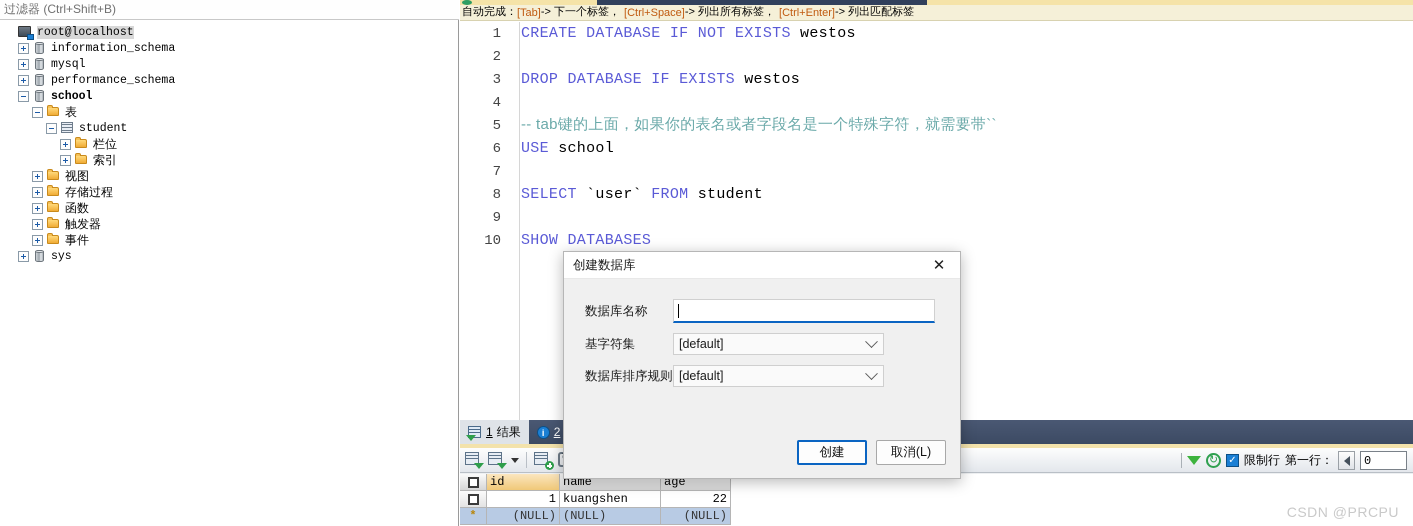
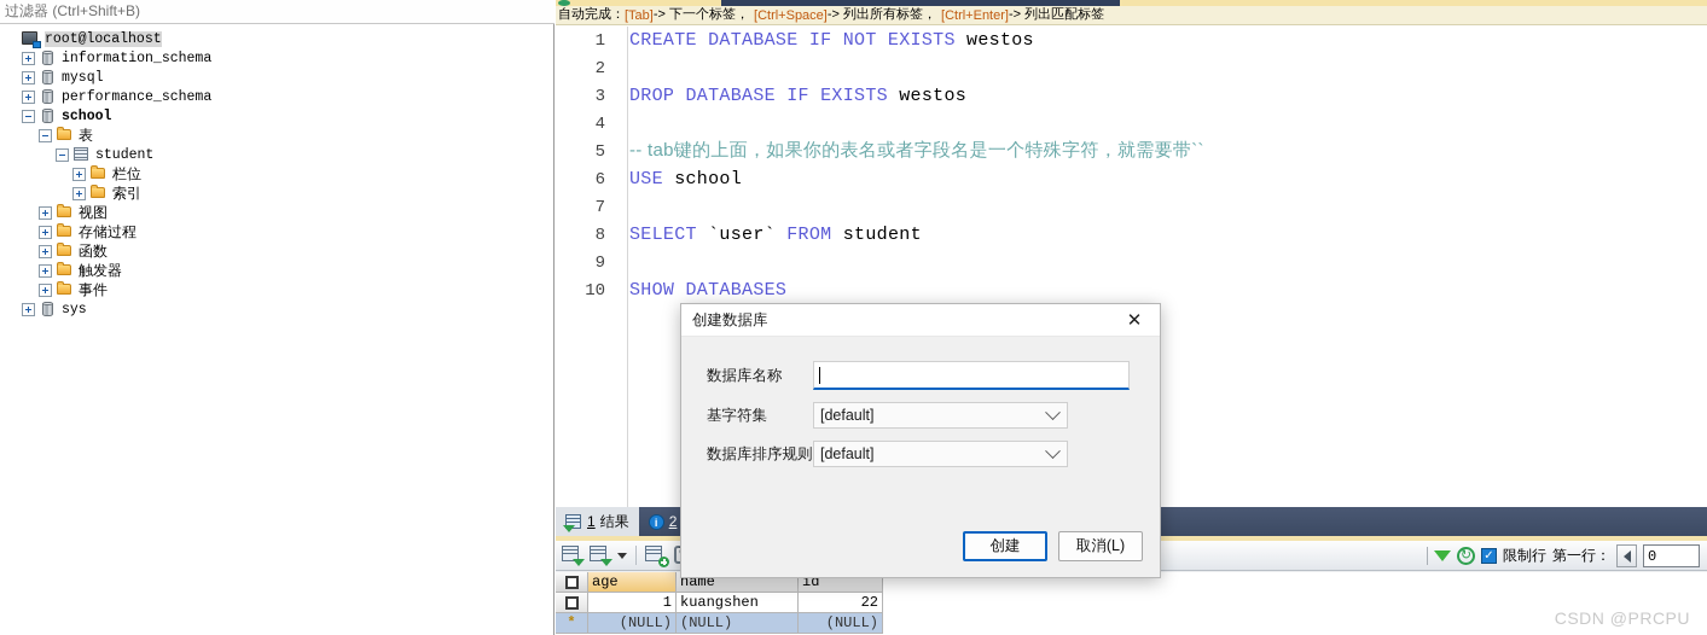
  过滤器 (Ctrl+Shift+B)
  root@localhost
  information_schema
  mysql
  performance_schema
  school
  表
  student
  栏位
  索引
  视图
  存储过程
  函数
  触发器
  事件
  sys
  自动完成：
  [Tab]
  -> 下一个标签，
  [Ctrl+Space]
  -> 列出所有标签，
  [Ctrl+Enter]
  -> 列出匹配标签
  1
  CREATE DATABASE IF NOT EXISTS westos
  2
  3
  DROP DATABASE IF EXISTS westos
  4
  5
  -- tab键的上面，如果你的表名或者字段名是一个特殊字符，就需要带``
  6
  USE school
  7
  8
  SELECT `user` FROM student
  9
  10
  SHOW DATABASES
  1
  结果
  i
  2
  ↻
  ✓
  限制行
  第一行：
  0
- id
+ age
  name
- age
+ id
  1
  kuangshen
  22
  *
  (NULL)
  (NULL)
  (NULL)
  创建数据库
  ✕
  数据库名称
  基字符集
  [default]
  数据库排序规则
  [default]
  创建
  取消(L)
  CSDN @PRCPU
